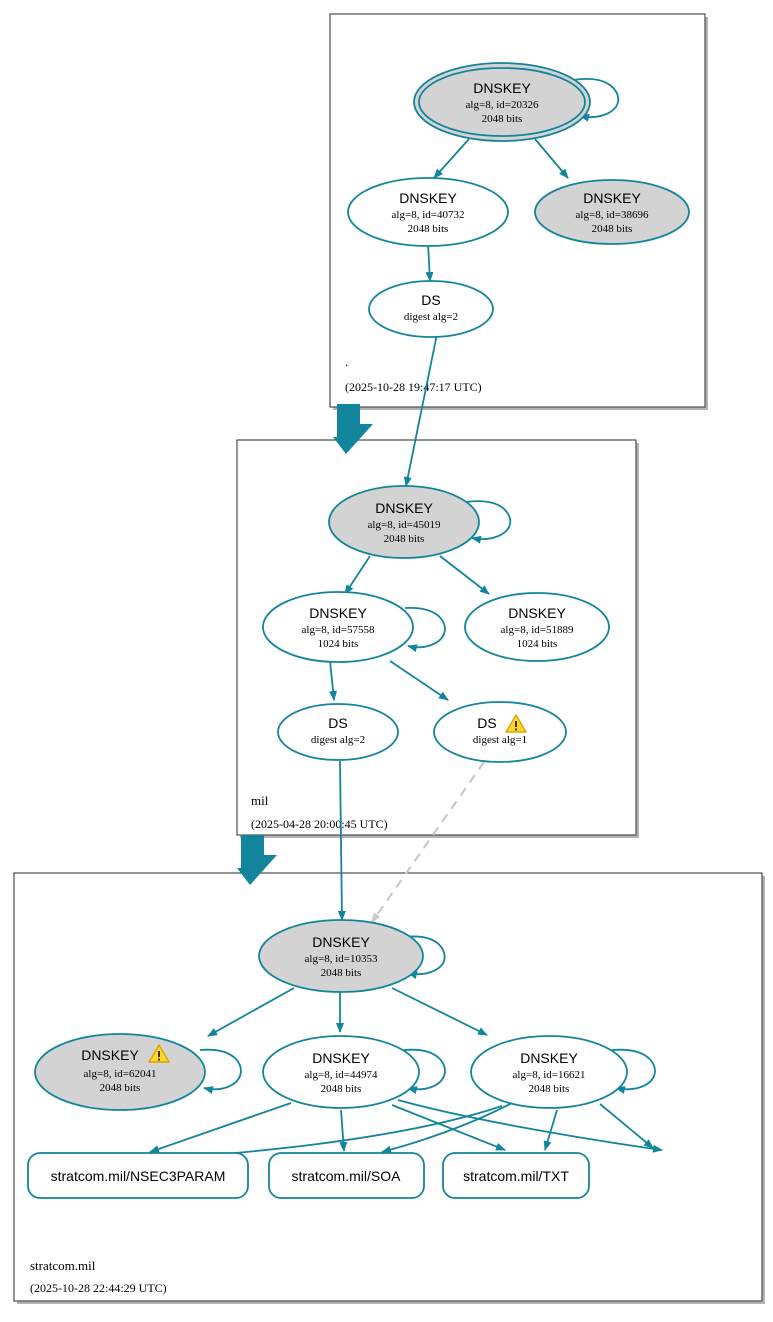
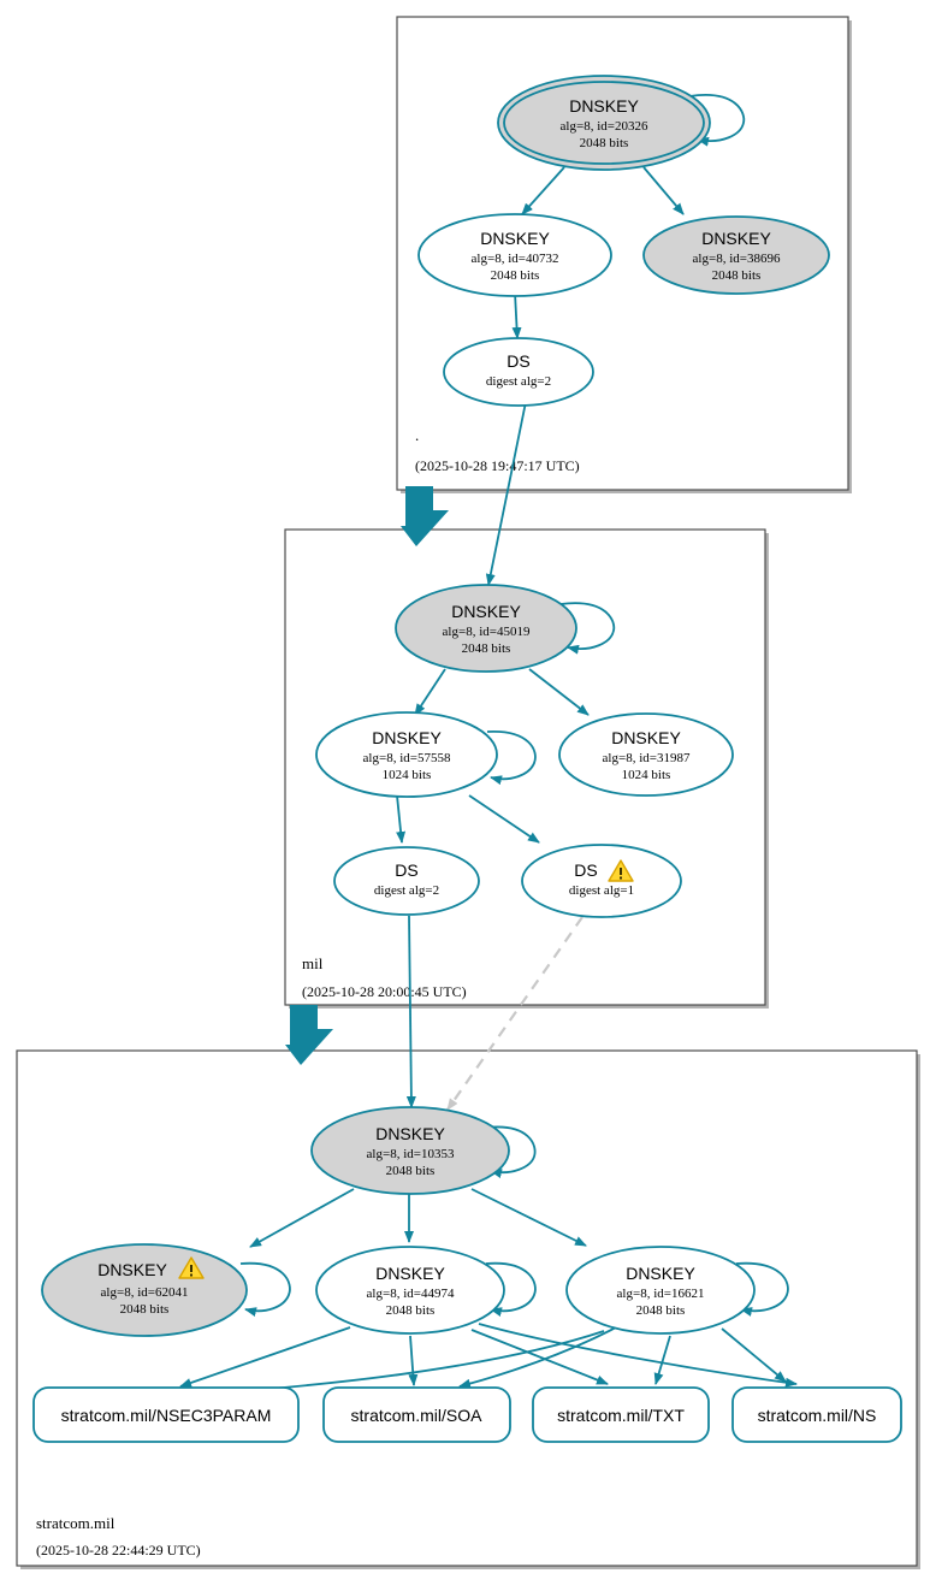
  .
  (2025-10-28 19:7:17 UTC)
  mil
- (2025-04-28 20:00:45 UTC)
+ (2025-10-28 20:00:45 UTC)
  stratcom.mil
  (2025-10-28 22:44:29 UTC)
  DNSKEY
  alg=8, id=20326
  2048 bits
  DNSKEY
  alg=8, id=40732
  2048 bits
  DNSKEY
  alg=8, id=38696
  2048 bits
  DS
  digest alg=2
  DNSKEY
  alg=8, id=45019
  2048 bits
  DNSKEY
  alg=8, id=57558
  1024 bits
  DNSKEY
- alg=8, id=51889
+ alg=8, id=31987
  1024 bits
  DS
  digest alg=2
  DS
  digest alg=1
  DNSKEY
  alg=8, id=10353
  2048 bits
  DNSKEY
  alg=8, id=62041
  2048 bits
  DNSKEY
  alg=8, id=44974
  2048 bits
  DNSKEY
  alg=8, id=16621
  2048 bits
  stratcom.mil/NSEC3PARAM
  stratcom.mil/SOA
  stratcom.mil/TXT
+ stratcom.mil/NS
